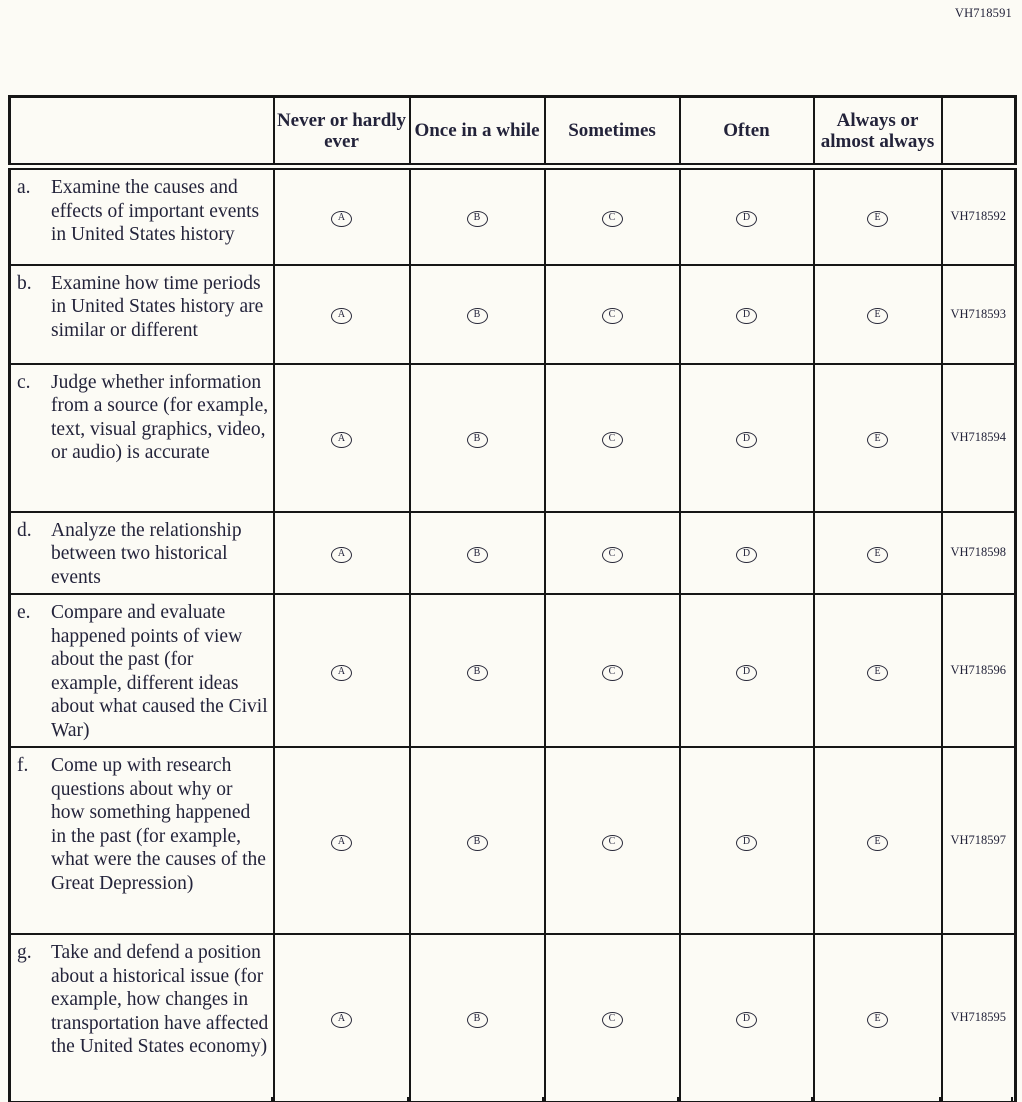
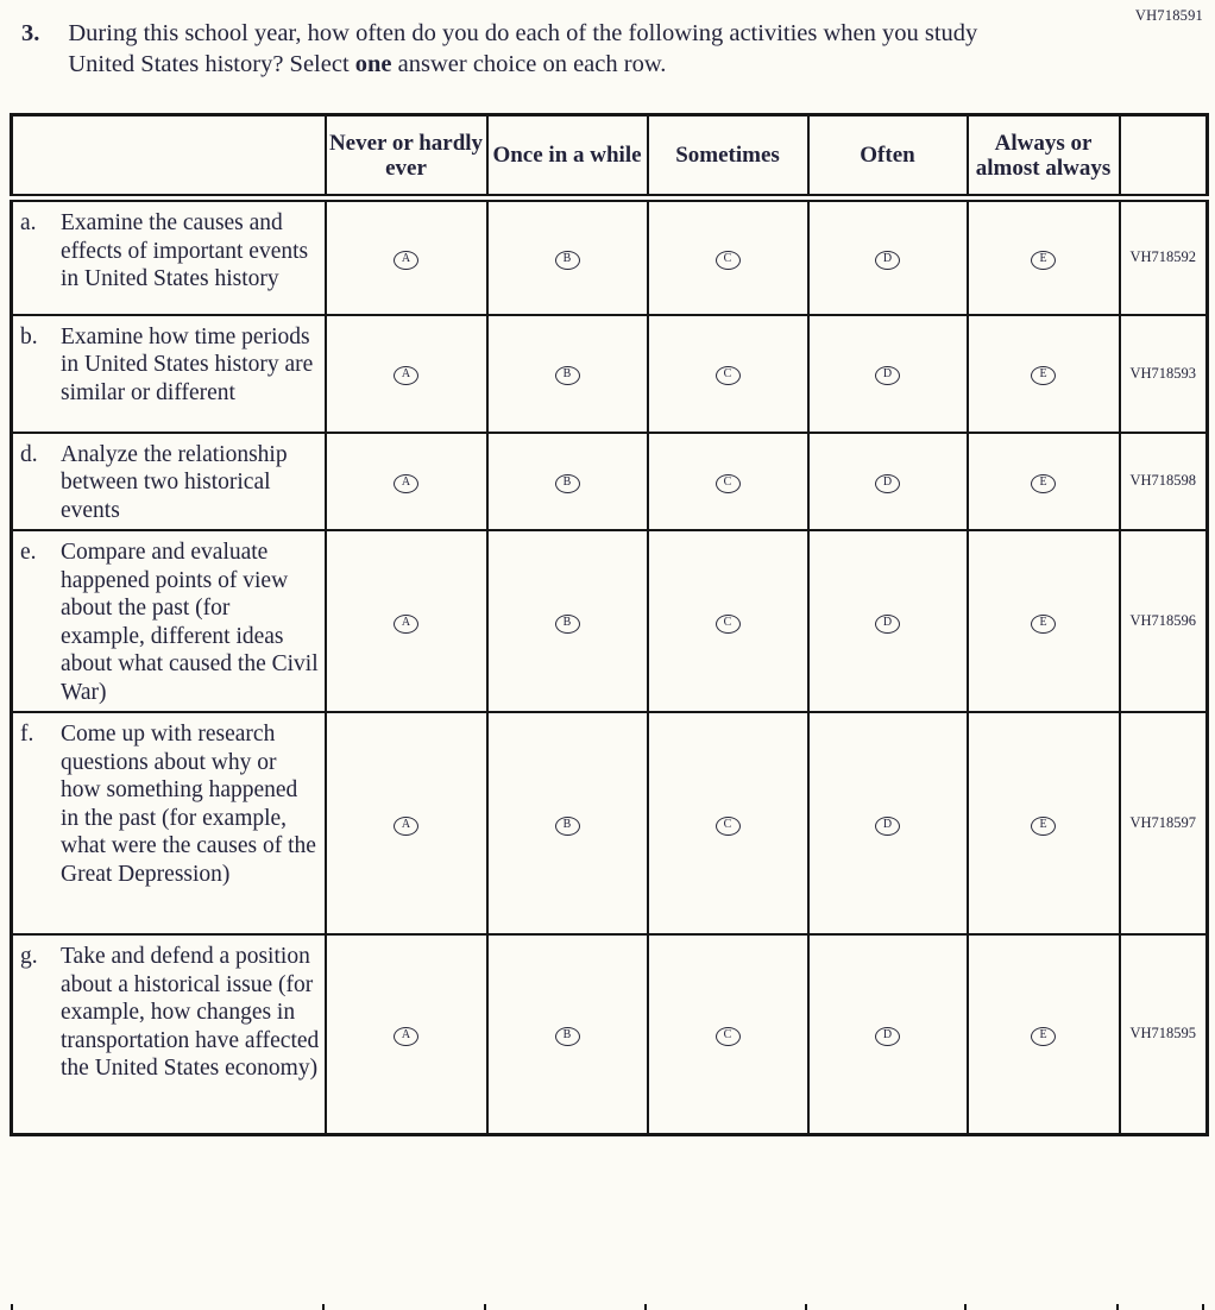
  VH718591
+ 3.
+ During this school year, how often do you do each of the following activities when you study United States history? Select one answer choice on each row.
  	Never or hardly ever	Once in a while	Sometimes	Often	Always or almost always
  a. Examine the causes and effects of important events in United States history	A	B	C	D	E	VH718592
  b. Examine how time periods in United States history are similar or different	A	B	C	D	E	VH718593
- c. Judge whether information from a source (for example, text, visual graphics, video, or audio) is accurate	A	B	C	D	E	VH718594
  d. Analyze the relationship between two historical events	A	B	C	D	E	VH718598
  e. Compare and evaluate happened points of view about the past (for example, different ideas about what caused the Civil War)	A	B	C	D	E	VH718596
  f. Come up with research questions about why or how something happened in the past (for example, what were the causes of the Great Depression)	A	B	C	D	E	VH718597
  g. Take and defend a position about a historical issue (for example, how changes in transportation have affected the United States economy)	A	B	C	D	E	VH718595
